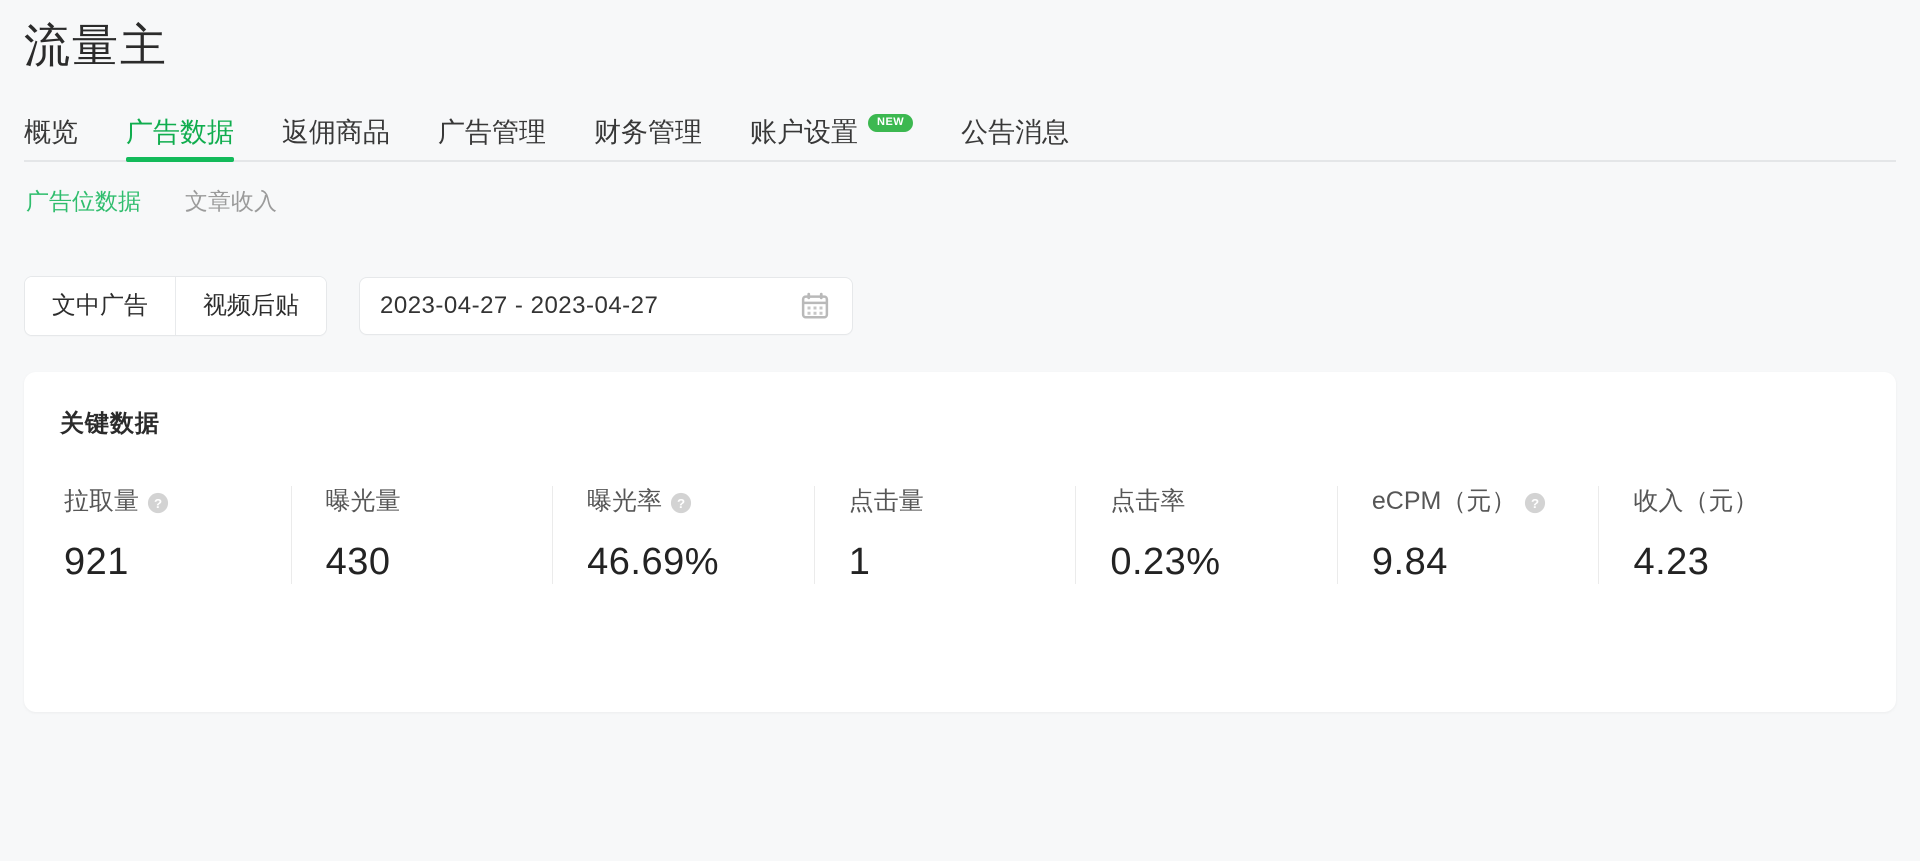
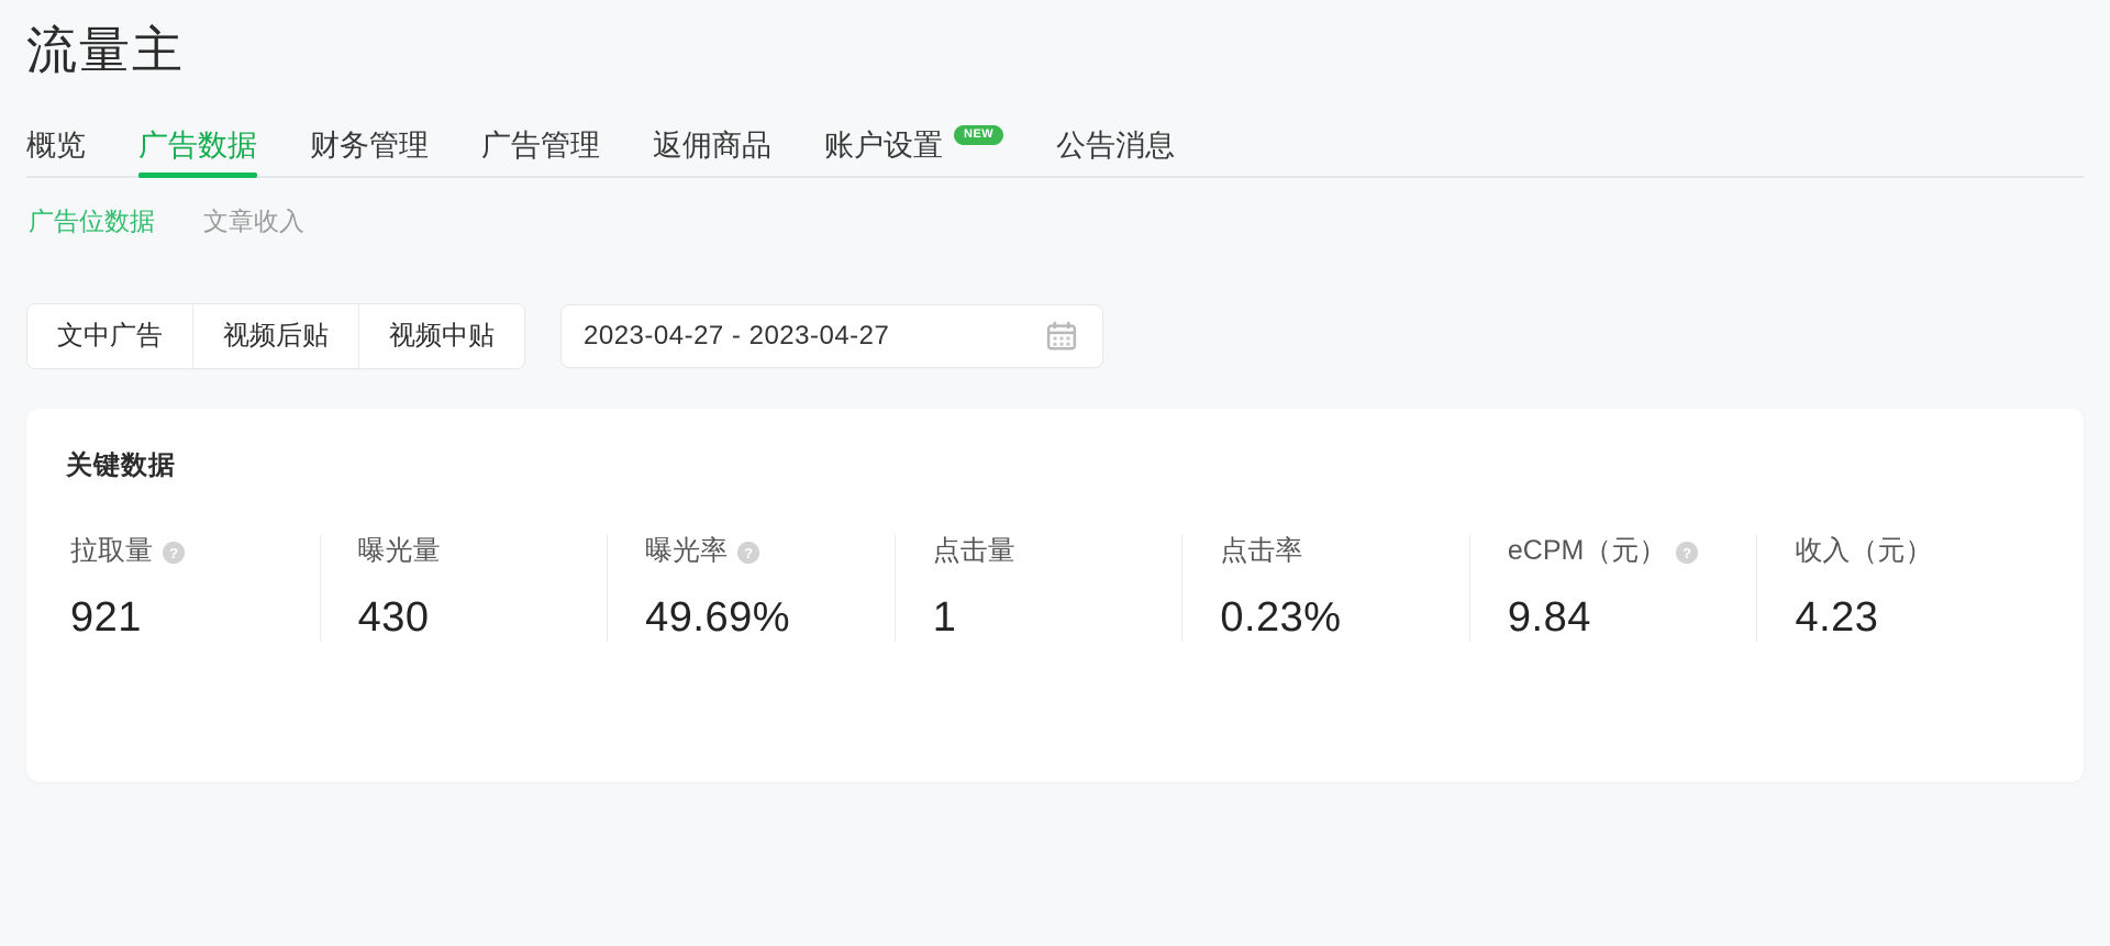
  流量主
  概览
  广告数据
- 返佣商品
+ 财务管理
  广告管理
- 财务管理
+ 返佣商品
  账户设置
  NEW
  公告消息
  广告位数据
  文章收入
  文中广告
  视频后贴
+ 视频中贴
  2023-04-27 - 2023-04-27
  关键数据
  拉取量
  ?
  921
  曝光量
  430
  曝光率
  ?
- 46.69%
+ 49.69%
  点击量
  1
  点击率
  0.23%
  eCPM（元）
  ?
  9.84
  收入（元）
  4.23
